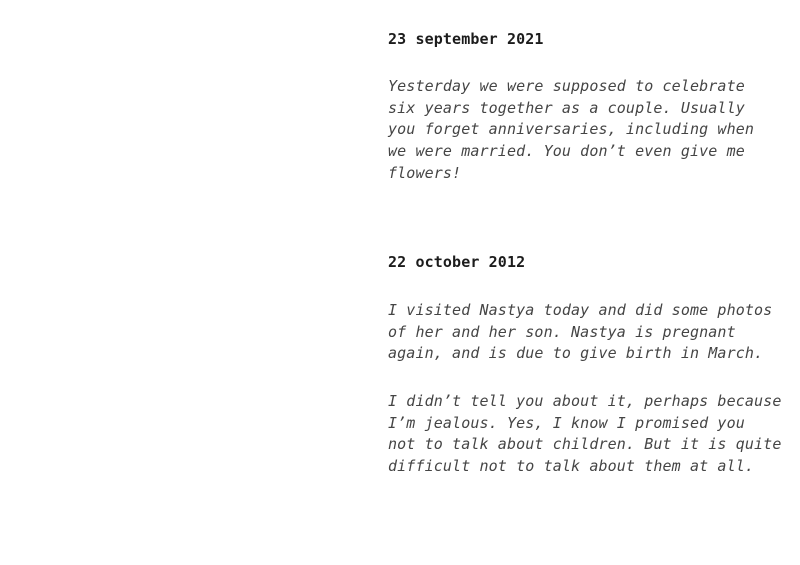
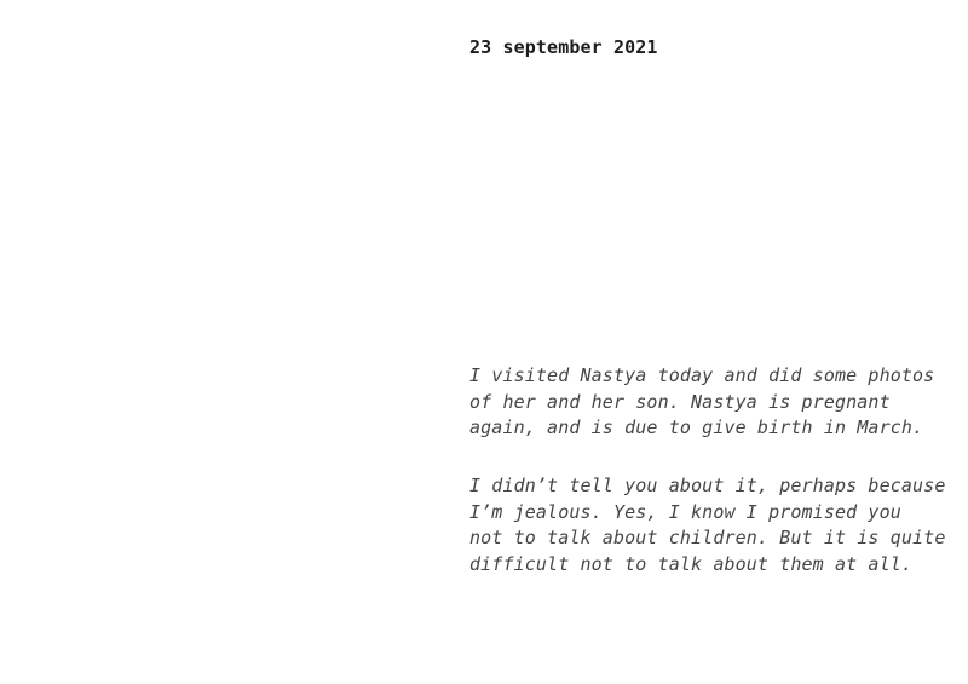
  23 september 2021
- Yesterday we were supposed to celebrate
- six years together as a couple. Usually
- you forget anniversaries, including when
- we were married. You don’t even give me
- flowers!
- 22 october 2012
  I visited Nastya today and did some photos
  of her and her son. Nastya is pregnant
  again, and is due to give birth in March.
  I didn’t tell you about it, perhaps because
  I’m jealous. Yes, I know I promised you
  not to talk about children. But it is quite
  difficult not to talk about them at all.
